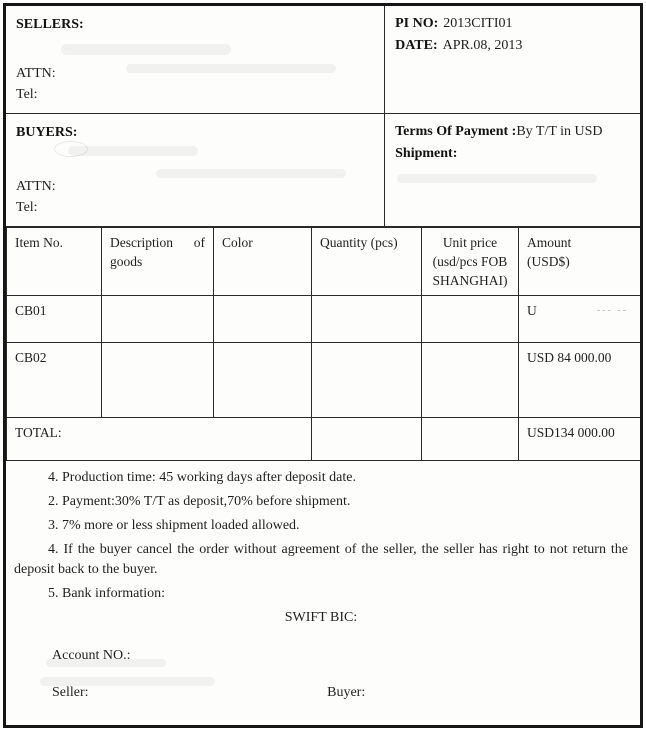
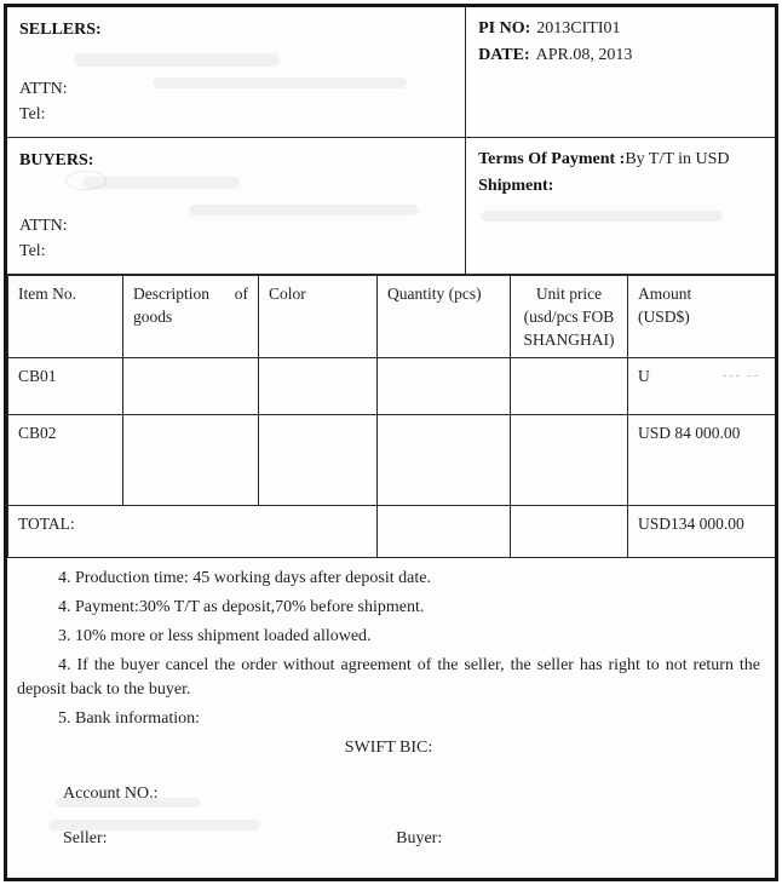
  SELLERS:
  ATTN:
  Tel:
  PI NO: 2013CITI01
  DATE: APR.08, 2013
  BUYERS:
  ATTN:
  Tel:
  Terms Of Payment :By T/T in USD
  Shipment:
  Item No.	Description of goods	Color	Quantity (pcs)	Unit price (usd/pcs FOB SHANGHAI)	Amount (USD$)
  CB01					U --- --
  CB02					USD 84 000.00
  TOTAL:			USD134 000.00
  4. Production time: 45 working days after deposit date.
- 2. Payment:30% T/T as deposit,70% before shipment.
+ 4. Payment:30% T/T as deposit,70% before shipment.
- 3. 7% more or less shipment loaded allowed.
+ 3. 10% more or less shipment loaded allowed.
  4. If the buyer cancel the order without agreement of the seller, the seller has right to not return the deposit back to the buyer.
  5. Bank information:
  SWIFT BIC:
  Account NO.:
  Seller:
  Buyer:
